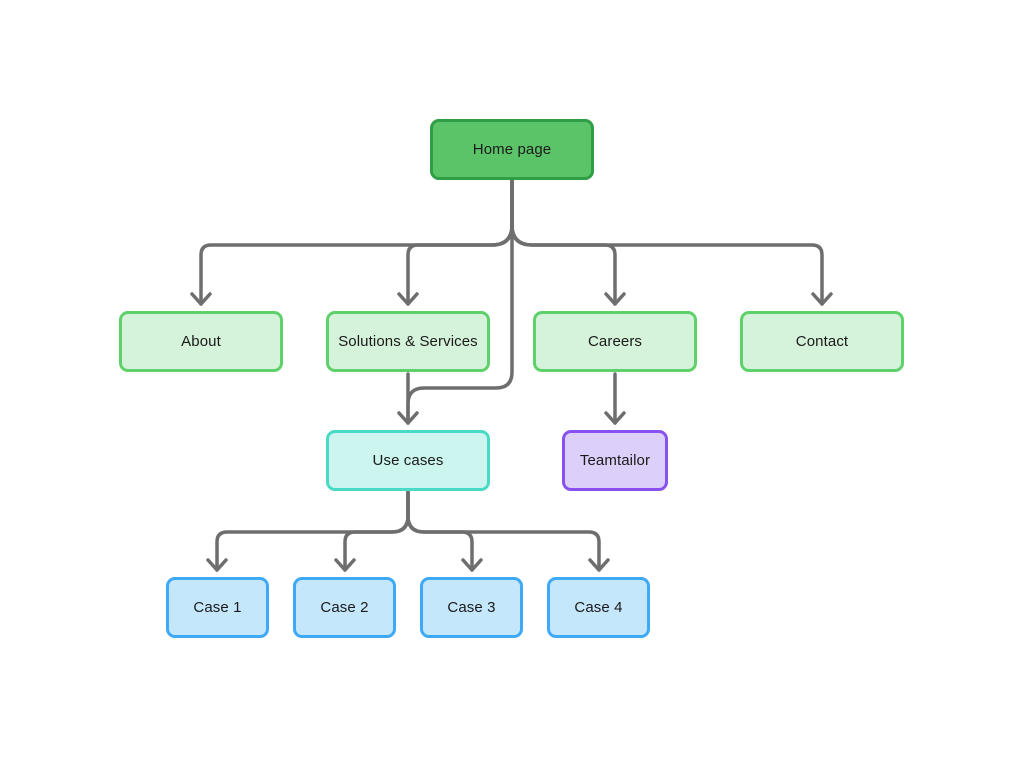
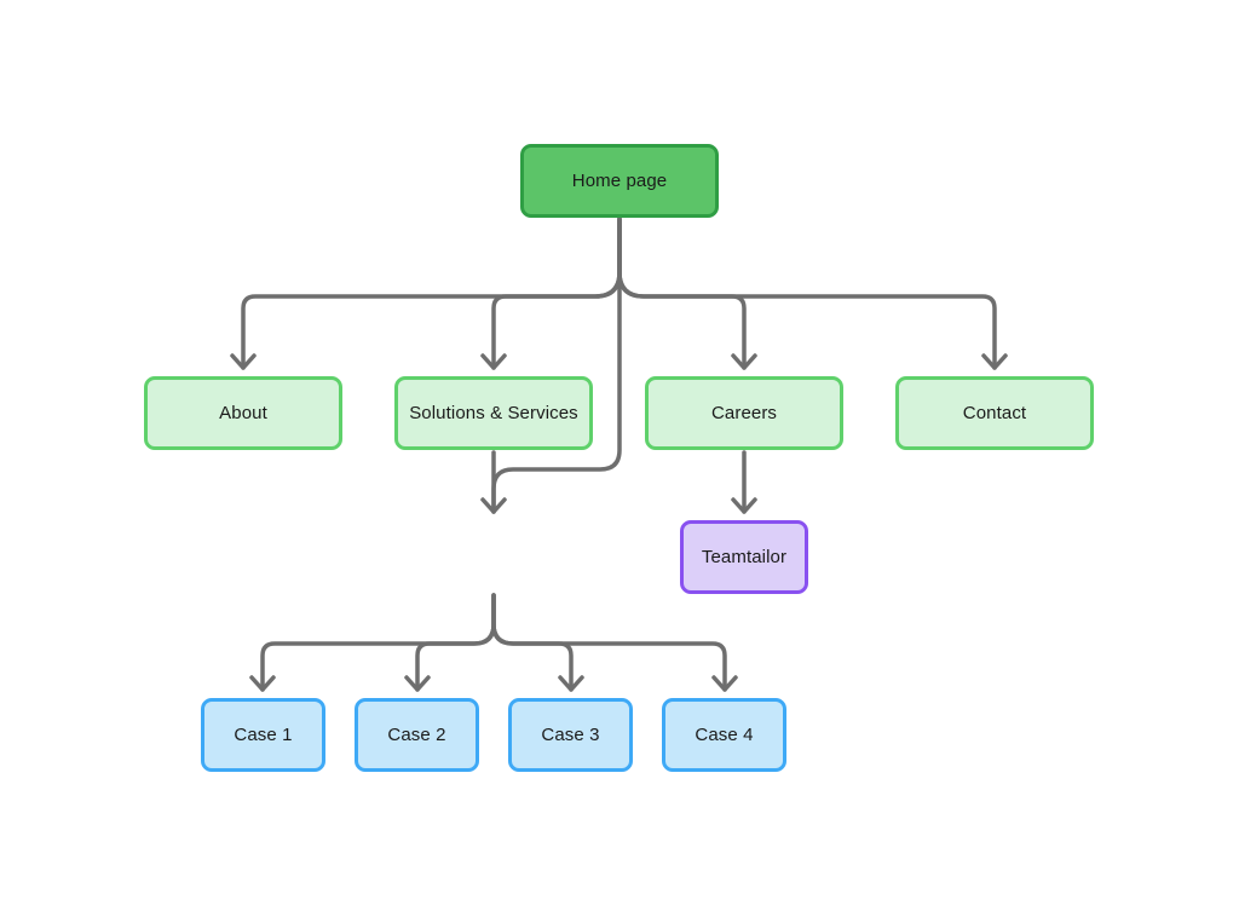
  Home page
  About
  Solutions & Services
  Careers
  Contact
- Use cases
  Teamtailor
  Case 1
  Case 2
  Case 3
  Case 4
